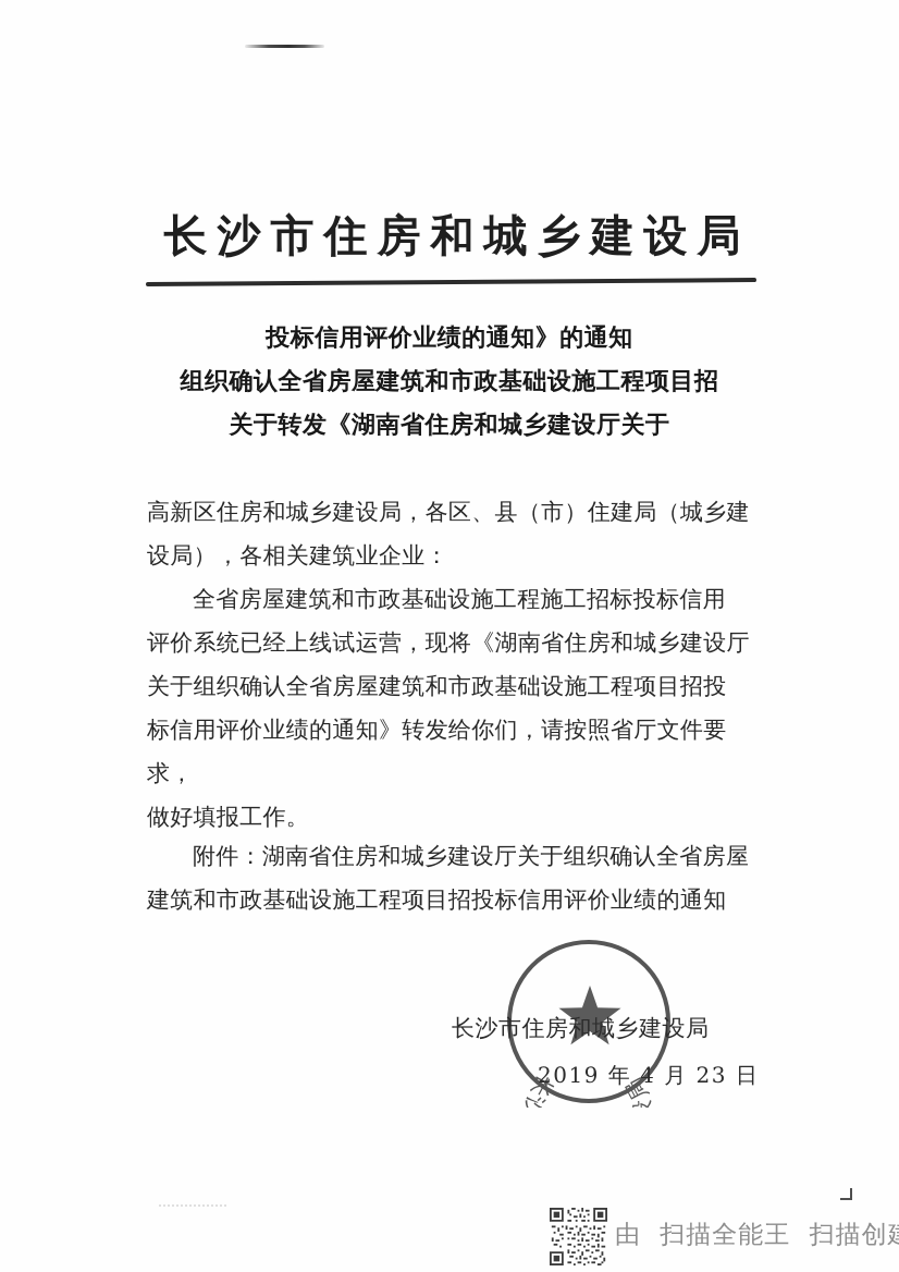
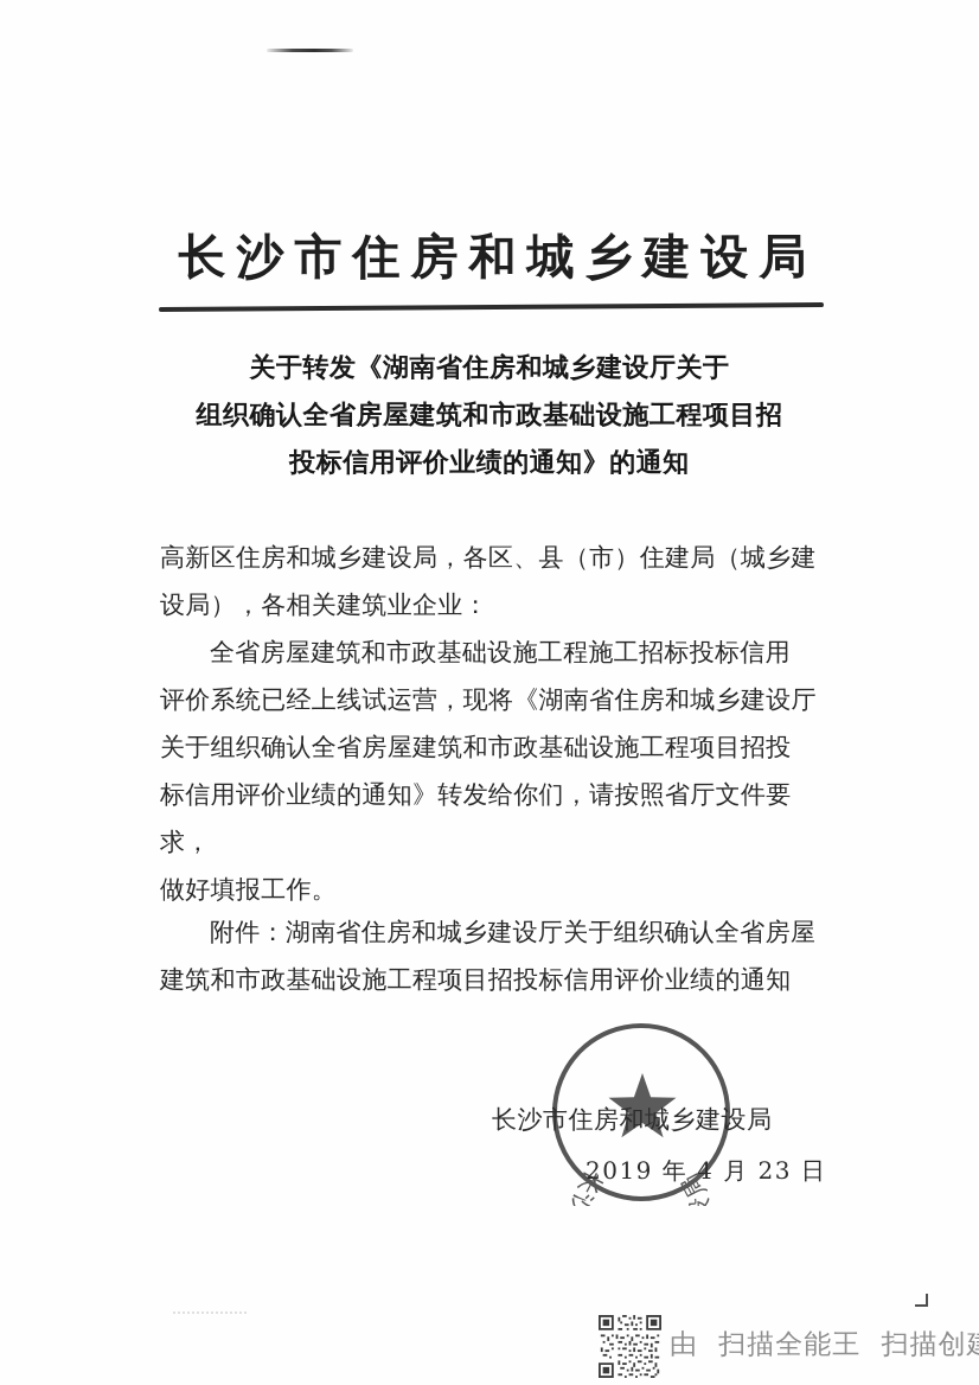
  长沙市住房和城乡建设局
- 投标信用评价业绩的通知》的通知
+ 关于转发《湖南省住房和城乡建设厅关于
  组织确认全省房屋建筑和市政基础设施工程项目招
- 关于转发《湖南省住房和城乡建设厅关于
+ 投标信用评价业绩的通知》的通知
  高新区住房和城乡建设局，各区、县（市）住建局（城乡建
  设局），各相关建筑业企业：
  全省房屋建筑和市政基础设施工程施工招标投标信用
  评价系统已经上线试运营，现将《湖南省住房和城乡建设厅
  关于组织确认全省房屋建筑和市政基础设施工程项目招投
  标信用评价业绩的通知》转发给你们，请按照省厅文件要求，
  做好填报工作。
  附件：湖南省住房和城乡建设厅关于组织确认全省房屋
  建筑和市政基础设施工程项目招投标信用评价业绩的通知
  长沙市住房和城乡建设局
  2019 年 4 月 23 日
  由 扫描全能王 扫描创
